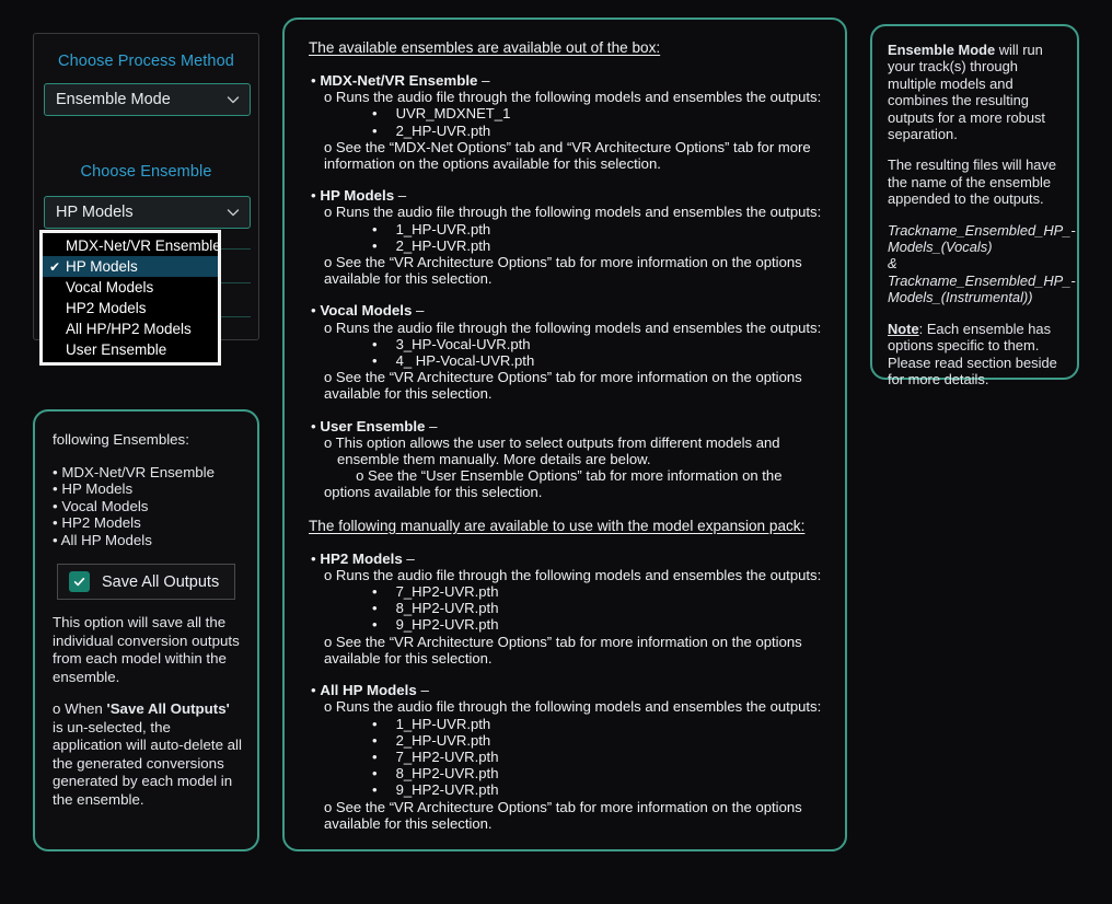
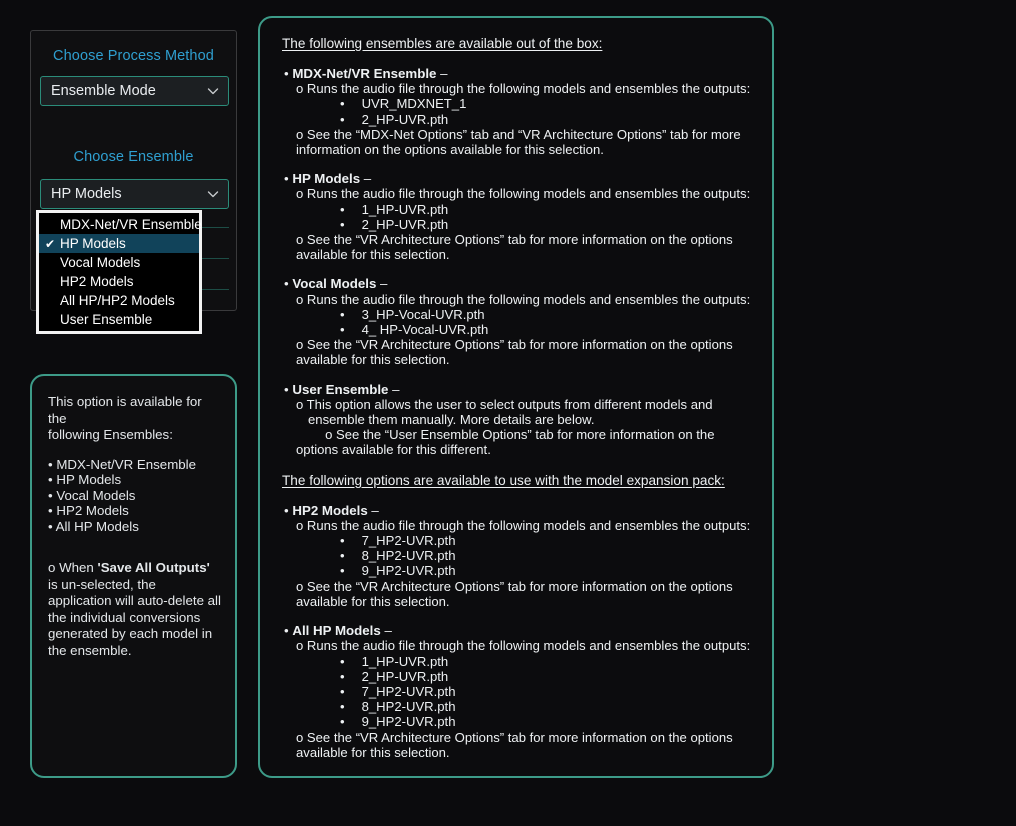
  Choose Process Method
  Ensemble Mode
  Choose Ensemble
  HP Models
  MDX-Net/VR Ensemble
  ✔
  HP Models
  Vocal Models
  HP2 Models
  All HP/HP2 Models
  User Ensemble
+ This option is available for the
  following Ensembles:
  MDX-Net/VR Ensemble
  HP Models
  Vocal Models
  HP2 Models
  All HP Models
- Save All Outputs
- This option will save all the individual conversion outputs from each model within the ensemble.
- o When 'Save All Outputs' is un-selected, the application will auto-delete all the generated conversions generated by each model in the ensemble.
+ o When 'Save All Outputs' is un-selected, the application will auto-delete all the individual conversions generated by each model in the ensemble.
- The available ensembles are available out of the box:
+ The following ensembles are available out of the box:
  • MDX-Net/VR Ensemble –
  o Runs the audio file through the following models and ensembles the outputs:
  UVR_MDXNET_1
  2_HP-UVR.pth
  o See the “MDX-Net Options” tab and “VR Architecture Options” tab for more information on the options available for this selection.
  • HP Models –
  o Runs the audio file through the following models and ensembles the outputs:
  1_HP-UVR.pth
  2_HP-UVR.pth
  o See the “VR Architecture Options” tab for more information on the options available for this selection.
  • Vocal Models –
  o Runs the audio file through the following models and ensembles the outputs:
  3_HP-Vocal-UVR.pth
  4_ HP-Vocal-UVR.pth
  o See the “VR Architecture Options” tab for more information on the options available for this selection.
  • User Ensemble –
  o This option allows the user to select outputs from different models and ensemble them manually. More details are below.
- o See the “User Ensemble Options” tab for more information on the options available for this selection.
+ o See the “User Ensemble Options” tab for more information on the options available for this different.
- The following manually are available to use with the model expansion pack:
+ The following options are available to use with the model expansion pack:
  • HP2 Models –
  o Runs the audio file through the following models and ensembles the outputs:
  7_HP2-UVR.pth
  8_HP2-UVR.pth
  9_HP2-UVR.pth
  o See the “VR Architecture Options” tab for more information on the options available for this selection.
  • All HP Models –
  o Runs the audio file through the following models and ensembles the outputs:
  1_HP-UVR.pth
  2_HP-UVR.pth
  7_HP2-UVR.pth
  8_HP2-UVR.pth
  9_HP2-UVR.pth
  o See the “VR Architecture Options” tab for more information on the options available for this selection.
- Ensemble Mode will run your track(s) through multiple models and combines the resulting outputs for a more robust separation.
- The resulting files will have the name of the ensemble appended to the outputs.
- Trackname_Ensembled_HP_-Models_(Vocals)
- &
- Trackname_Ensembled_HP_-Models_(Instrumental))
- Note: Each ensemble has options specific to them. Please read section beside for more details.
